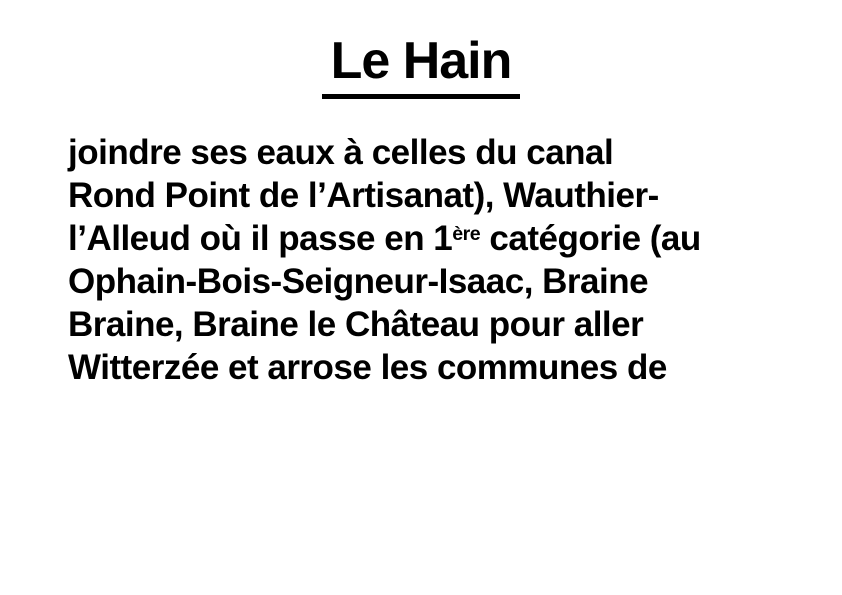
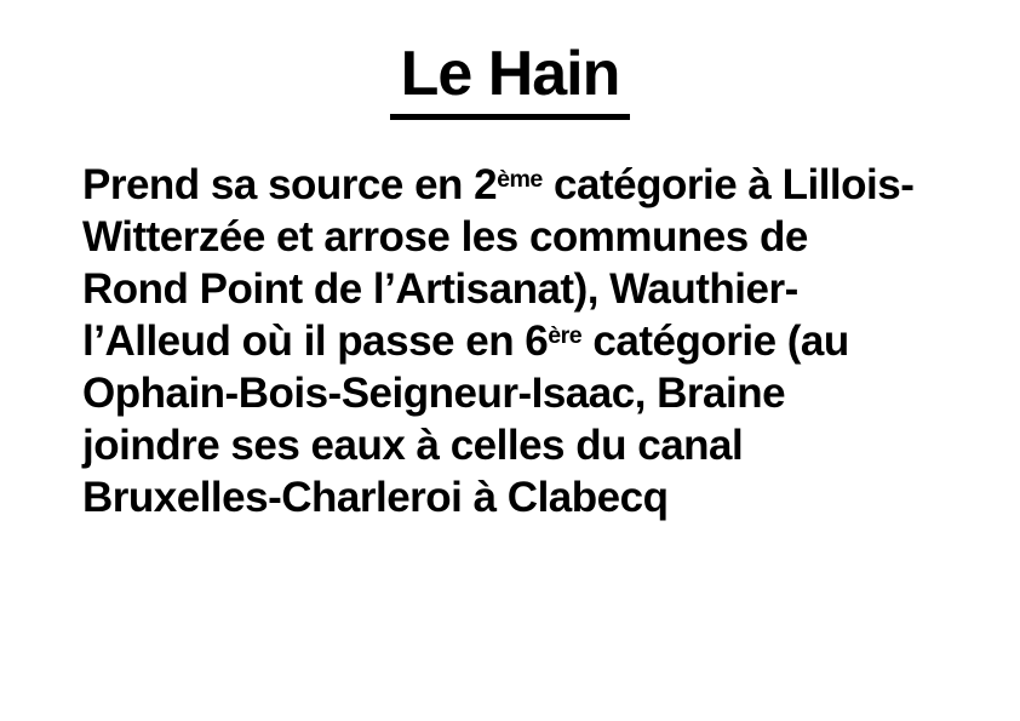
  Le Hain
+ Prend sa source en 2ème catégorie à Lillois-
- joindre ses eaux à celles du canal
+ Witterzée et arrose les communes de
  Rond Point de l’Artisanat), Wauthier-
- l’Alleud où il passe en 1ère catégorie (au
+ l’Alleud où il passe en 6ère catégorie (au
  Ophain-Bois-Seigneur-Isaac, Braine
- Braine, Braine le Château pour aller
- Witterzée et arrose les communes de
+ joindre ses eaux à celles du canal
+ Bruxelles-Charleroi à Clabecq
